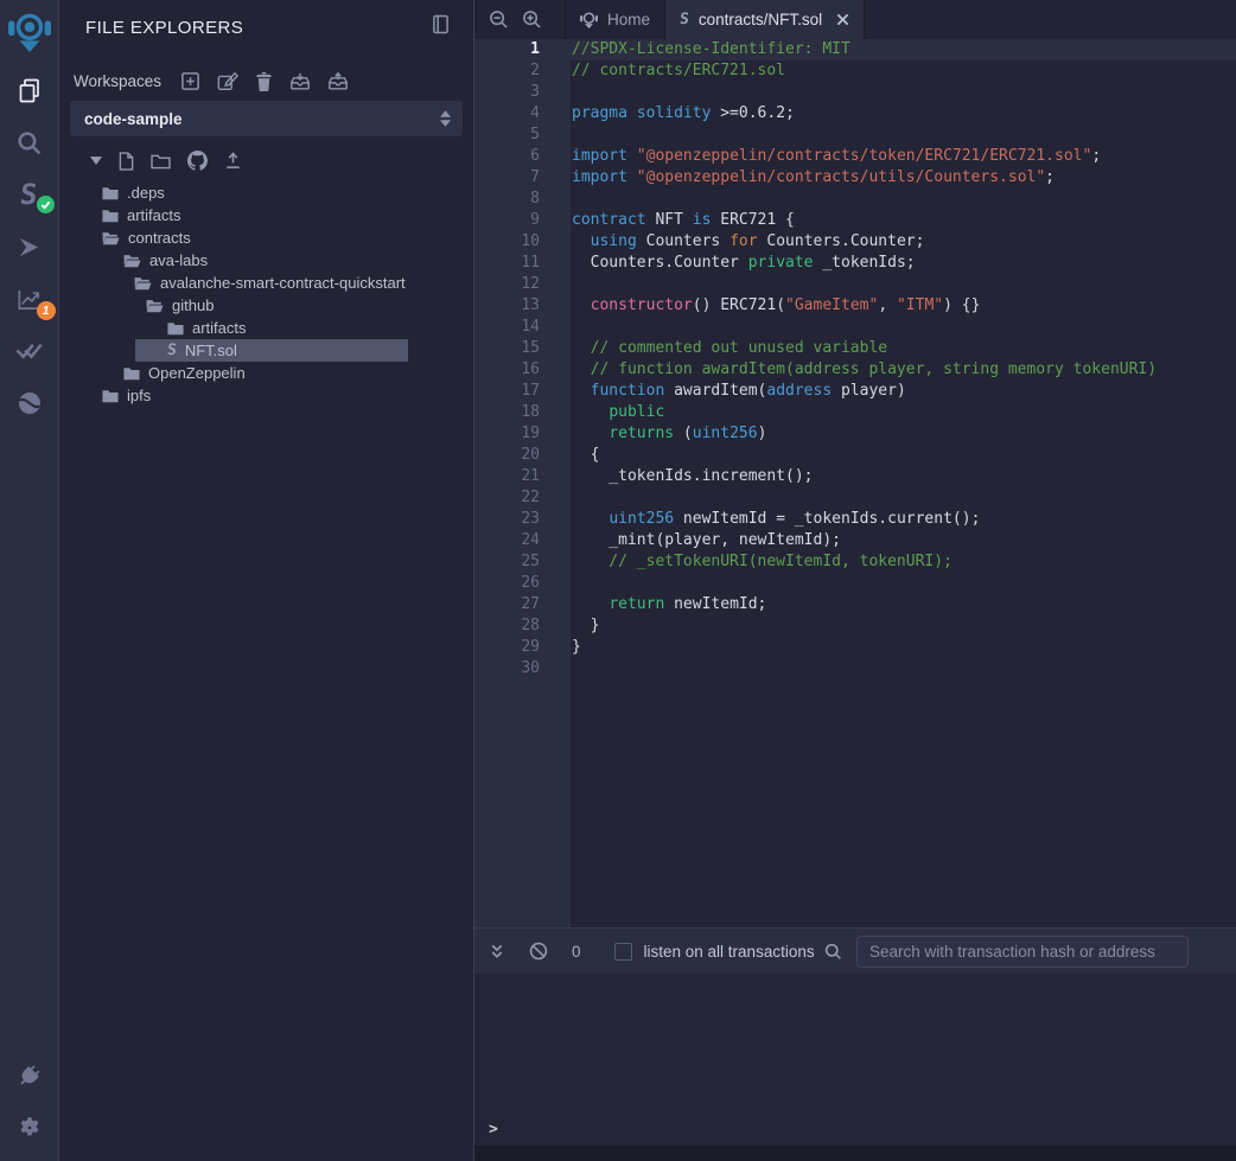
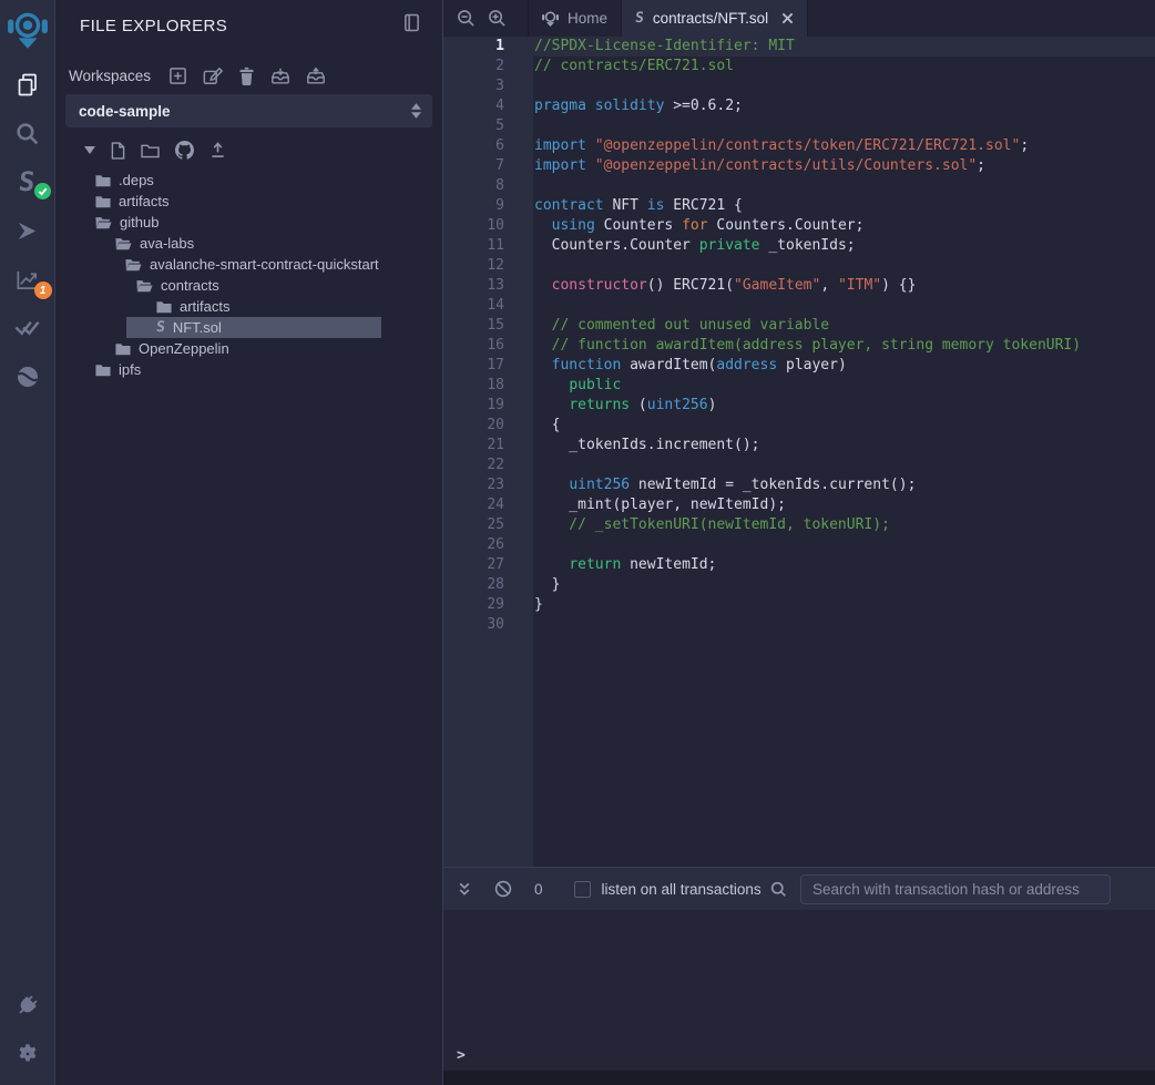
  1
  FILE EXPLORERS
  Workspaces
  code-sample
  .deps
  artifacts
- contracts
+ github
  ava-labs
  avalanche-smart-contract-quickstart
- github
+ contracts
  artifacts
  NFT.sol
  OpenZeppelin
  ipfs
  Home
  contracts/NFT.sol
  1
  //SPDX-License-Identifier: MIT
  2
  // contracts/ERC721.sol
  3
  4
  pragma solidity >=0.6.2;
  5
  6
  import "@openzeppelin/contracts/token/ERC721/ERC721.sol";
  7
  import "@openzeppelin/contracts/utils/Counters.sol";
  8
  9
  contract NFT is ERC721 {
  10
  using Counters for Counters.Counter;
  11
  Counters.Counter private _tokenIds;
  12
  13
  constructor() ERC721("GameItem", "ITM") {}
  14
  15
  // commented out unused variable
  16
  // function awardItem(address player, string memory tokenURI)
  17
  function awardItem(address player)
  18
  public
  19
  returns (uint256)
  20
  {
  21
  _tokenIds.increment();
  22
  23
  uint256 newItemId = _tokenIds.current();
  24
  _mint(player, newItemId);
  25
  // _setTokenURI(newItemId, tokenURI);
  26
  27
  return newItemId;
  28
  }
  29
  }
  30
  0
  listen on all transactions
  Search with transaction hash or address
  >
